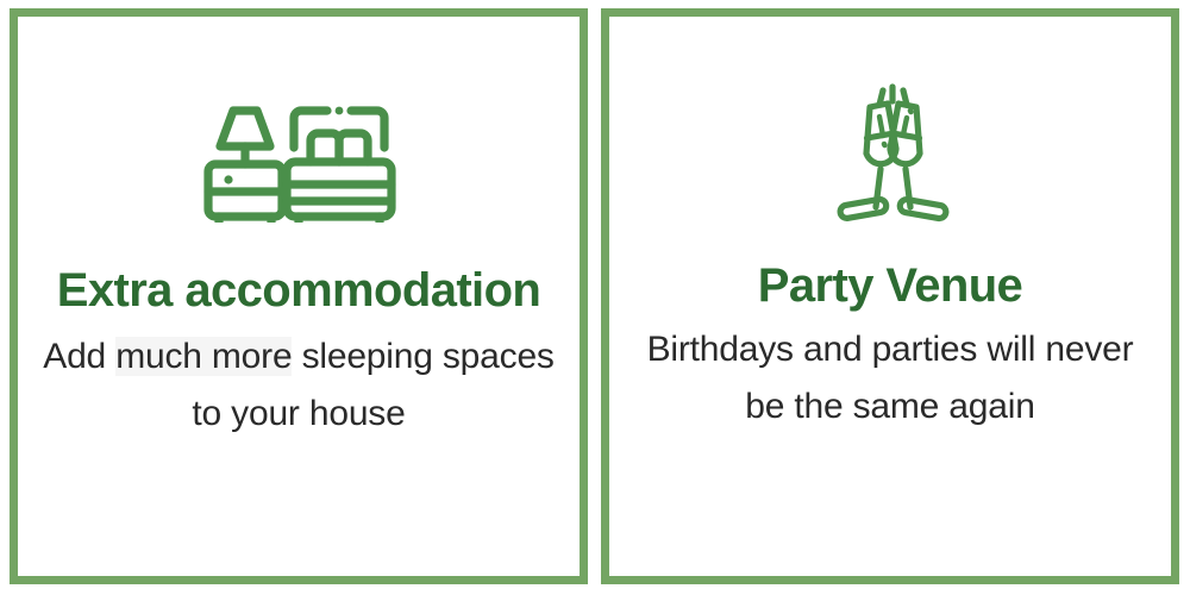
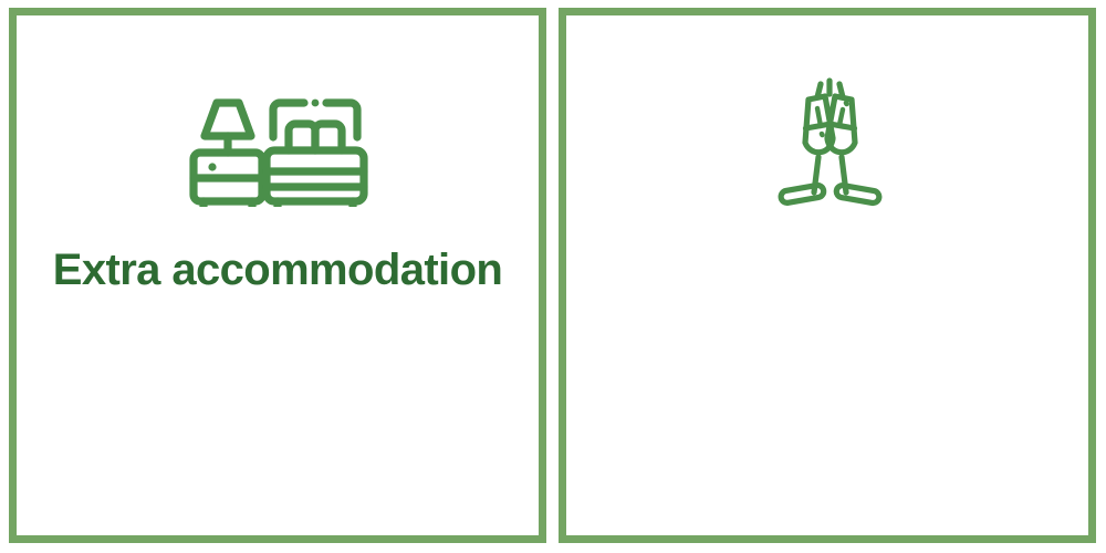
  Extra accommodation
- Add much more sleeping spaces to your house
- Party Venue
- Birthdays and parties will never be the same again
